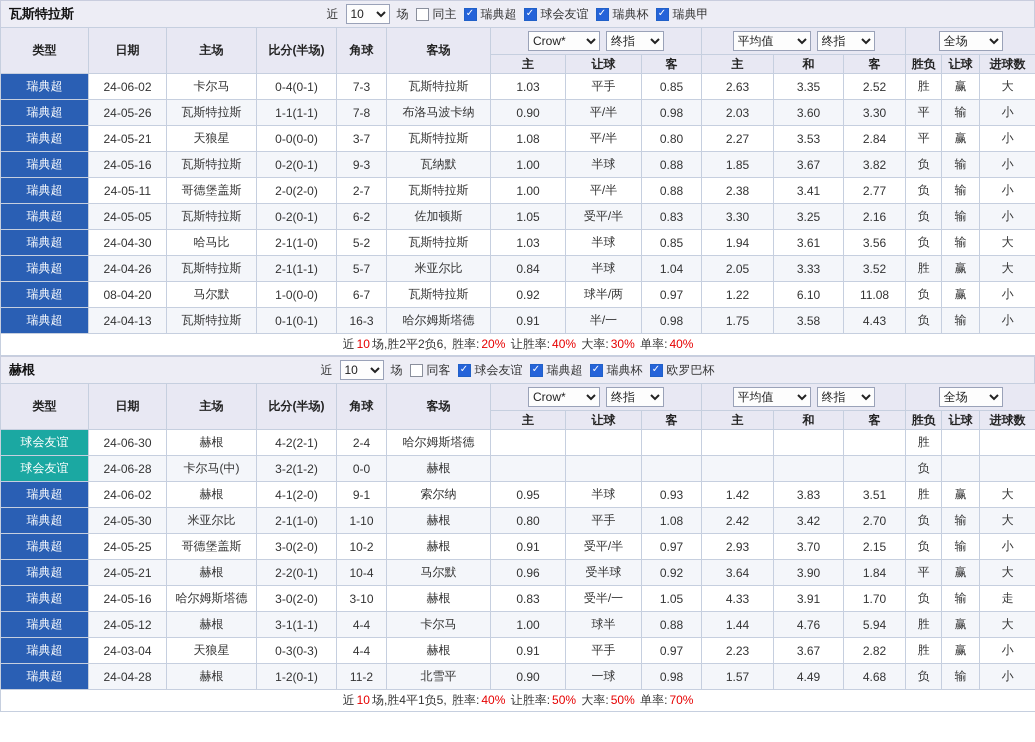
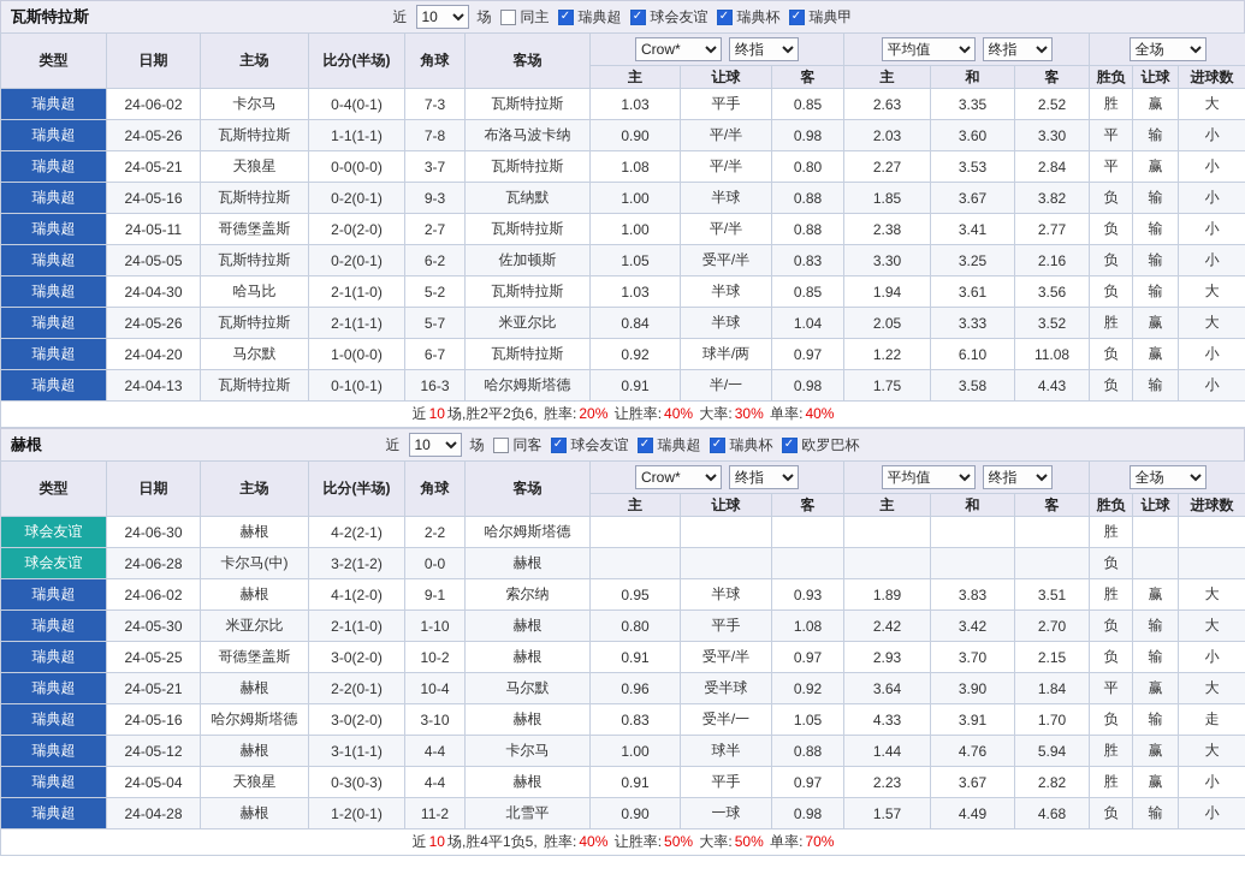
  瓦斯特拉斯
  近
  10
  场
  同主
  ✓
  瑞典超
  ✓
  球会友谊
  ✓
  瑞典杯
  ✓
  瑞典甲
  类型	日期	主场	比分(半场)	角球	客场	Crow* 终指	平均值 终指	全场
  主	让球	客	主	和	客	胜负	让球	进球数
  瑞典超	24-06-02	卡尔马	0-4(0-1)	7-3	瓦斯特拉斯	1.03	平手	0.85	2.63	3.35	2.52	胜	赢	大
  瑞典超	24-05-26	瓦斯特拉斯	1-1(1-1)	7-8	布洛马波卡纳	0.90	平/半	0.98	2.03	3.60	3.30	平	输	小
  瑞典超	24-05-21	天狼星	0-0(0-0)	3-7	瓦斯特拉斯	1.08	平/半	0.80	2.27	3.53	2.84	平	赢	小
  瑞典超	24-05-16	瓦斯特拉斯	0-2(0-1)	9-3	瓦纳默	1.00	半球	0.88	1.85	3.67	3.82	负	输	小
  瑞典超	24-05-11	哥德堡盖斯	2-0(2-0)	2-7	瓦斯特拉斯	1.00	平/半	0.88	2.38	3.41	2.77	负	输	小
  瑞典超	24-05-05	瓦斯特拉斯	0-2(0-1)	6-2	佐加顿斯	1.05	受平/半	0.83	3.30	3.25	2.16	负	输	小
  瑞典超	24-04-30	哈马比	2-1(1-0)	5-2	瓦斯特拉斯	1.03	半球	0.85	1.94	3.61	3.56	负	输	大
- 瑞典超	24-04-26	瓦斯特拉斯	2-1(1-1)	5-7	米亚尔比	0.84	半球	1.04	2.05	3.33	3.52	胜	赢	大
+ 瑞典超	24-05-26	瓦斯特拉斯	2-1(1-1)	5-7	米亚尔比	0.84	半球	1.04	2.05	3.33	3.52	胜	赢	大
- 瑞典超	08-04-20	马尔默	1-0(0-0)	6-7	瓦斯特拉斯	0.92	球半/两	0.97	1.22	6.10	11.08	负	赢	小
+ 瑞典超	24-04-20	马尔默	1-0(0-0)	6-7	瓦斯特拉斯	0.92	球半/两	0.97	1.22	6.10	11.08	负	赢	小
  瑞典超	24-04-13	瓦斯特拉斯	0-1(0-1)	16-3	哈尔姆斯塔德	0.91	半/一	0.98	1.75	3.58	4.43	负	输	小
  近 10 场,胜2平2负6, 胜率: 20% 让胜率: 40% 大率: 30% 单率: 40%
  赫根
  近
  10
  场
  同客
  ✓
  球会友谊
  ✓
  瑞典超
  ✓
  瑞典杯
  ✓
  欧罗巴杯
  类型	日期	主场	比分(半场)	角球	客场	Crow* 终指	平均值 终指	全场
  主	让球	客	主	和	客	胜负	让球	进球数
- 球会友谊	24-06-30	赫根	4-2(2-1)	2-4	哈尔姆斯塔德							胜
+ 球会友谊	24-06-30	赫根	4-2(2-1)	2-2	哈尔姆斯塔德							胜
  球会友谊	24-06-28	卡尔马(中)	3-2(1-2)	0-0	赫根							负
- 瑞典超	24-06-02	赫根	4-1(2-0)	9-1	索尔纳	0.95	半球	0.93	1.42	3.83	3.51	胜	赢	大
+ 瑞典超	24-06-02	赫根	4-1(2-0)	9-1	索尔纳	0.95	半球	0.93	1.89	3.83	3.51	胜	赢	大
  瑞典超	24-05-30	米亚尔比	2-1(1-0)	1-10	赫根	0.80	平手	1.08	2.42	3.42	2.70	负	输	大
  瑞典超	24-05-25	哥德堡盖斯	3-0(2-0)	10-2	赫根	0.91	受平/半	0.97	2.93	3.70	2.15	负	输	小
  瑞典超	24-05-21	赫根	2-2(0-1)	10-4	马尔默	0.96	受半球	0.92	3.64	3.90	1.84	平	赢	大
  瑞典超	24-05-16	哈尔姆斯塔德	3-0(2-0)	3-10	赫根	0.83	受半/一	1.05	4.33	3.91	1.70	负	输	走
  瑞典超	24-05-12	赫根	3-1(1-1)	4-4	卡尔马	1.00	球半	0.88	1.44	4.76	5.94	胜	赢	大
- 瑞典超	24-03-04	天狼星	0-3(0-3)	4-4	赫根	0.91	平手	0.97	2.23	3.67	2.82	胜	赢	小
+ 瑞典超	24-05-04	天狼星	0-3(0-3)	4-4	赫根	0.91	平手	0.97	2.23	3.67	2.82	胜	赢	小
  瑞典超	24-04-28	赫根	1-2(0-1)	11-2	北雪平	0.90	一球	0.98	1.57	4.49	4.68	负	输	小
  近 10 场,胜4平1负5, 胜率: 40% 让胜率: 50% 大率: 50% 单率: 70%
